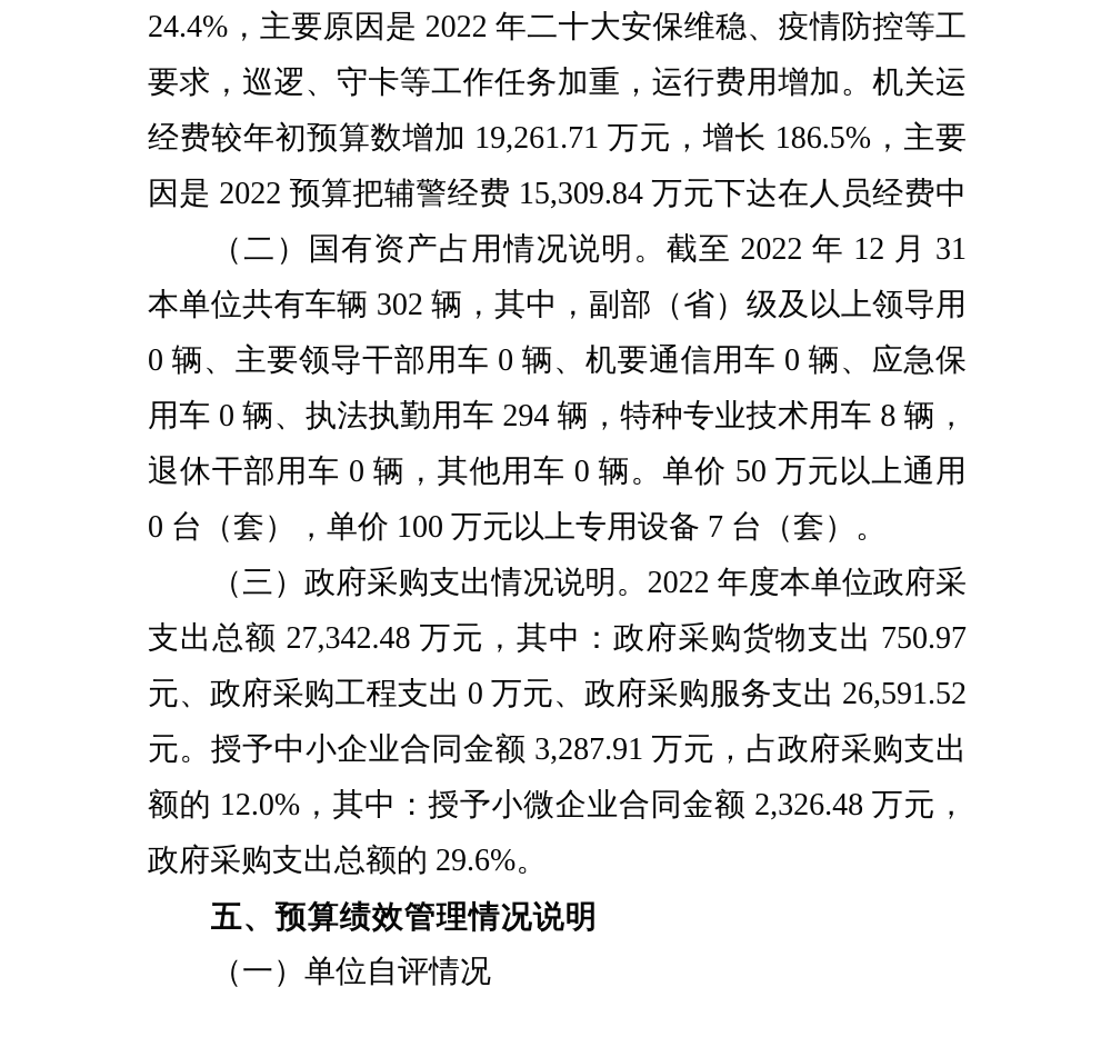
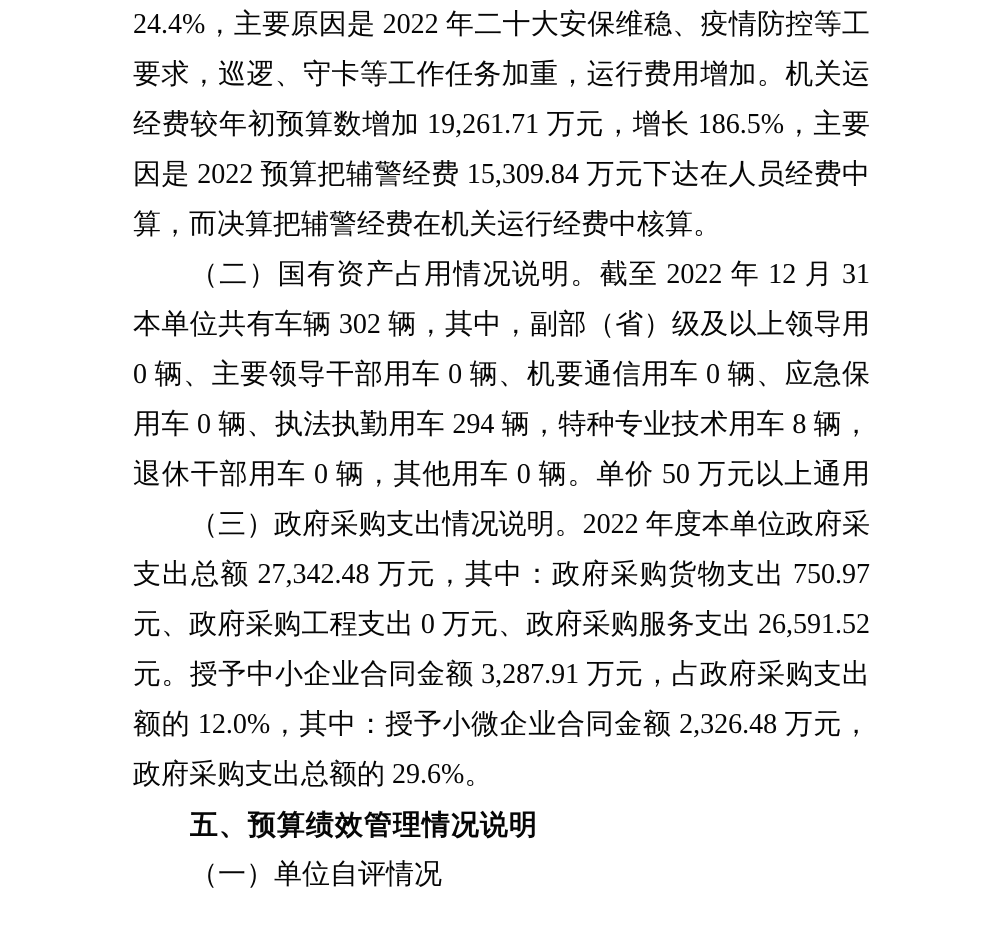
  24.4%，主要原因是 2022 年二十大安保维稳、疫情防控等工
  要求，巡逻、守卡等工作任务加重，运行费用增加。机关运
  经费较年初预算数增加 19,261.71 万元，增长 186.5%，主要
  因是 2022 预算把辅警经费 15,309.84 万元下达在人员经费中
+ 算，而决算把辅警经费在机关运行经费中核算。
  （二）国有资产占用情况说明。截至 2022 年 12 月 31
  本单位共有车辆 302 辆，其中，副部（省）级及以上领导用
  0 辆、主要领导干部用车 0 辆、机要通信用车 0 辆、应急保
  用车 0 辆、执法执勤用车 294 辆，特种专业技术用车 8 辆，
  退休干部用车 0 辆，其他用车 0 辆。单价 50 万元以上通用
- 0 台（套），单价 100 万元以上专用设备 7 台（套）。
  （三）政府采购支出情况说明。2022 年度本单位政府采
  支出总额 27,342.48 万元，其中：政府采购货物支出 750.97
  元、政府采购工程支出 0 万元、政府采购服务支出 26,591.52
  元。授予中小企业合同金额 3,287.91 万元，占政府采购支出
  额的 12.0%，其中：授予小微企业合同金额 2,326.48 万元，
  政府采购支出总额的 29.6%。
  五、预算绩效管理情况说明
  （一）单位自评情况
